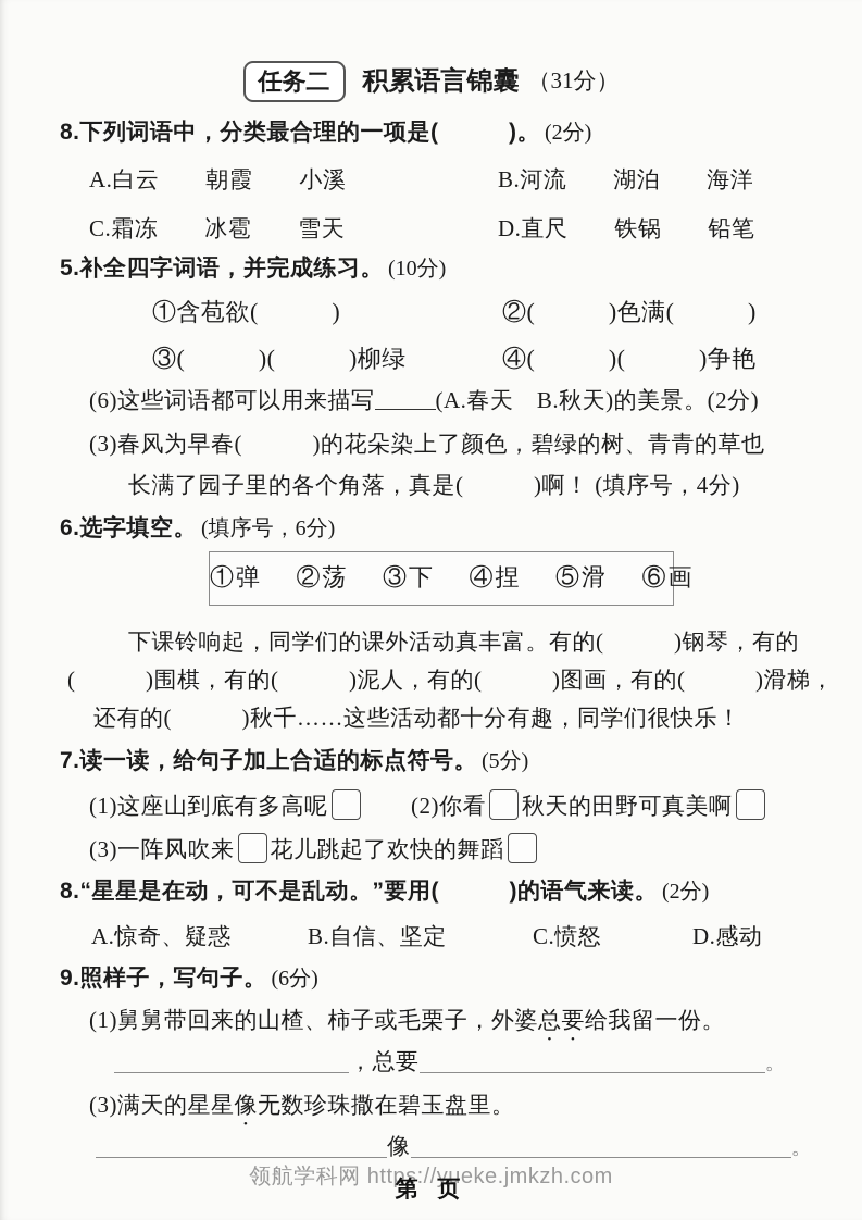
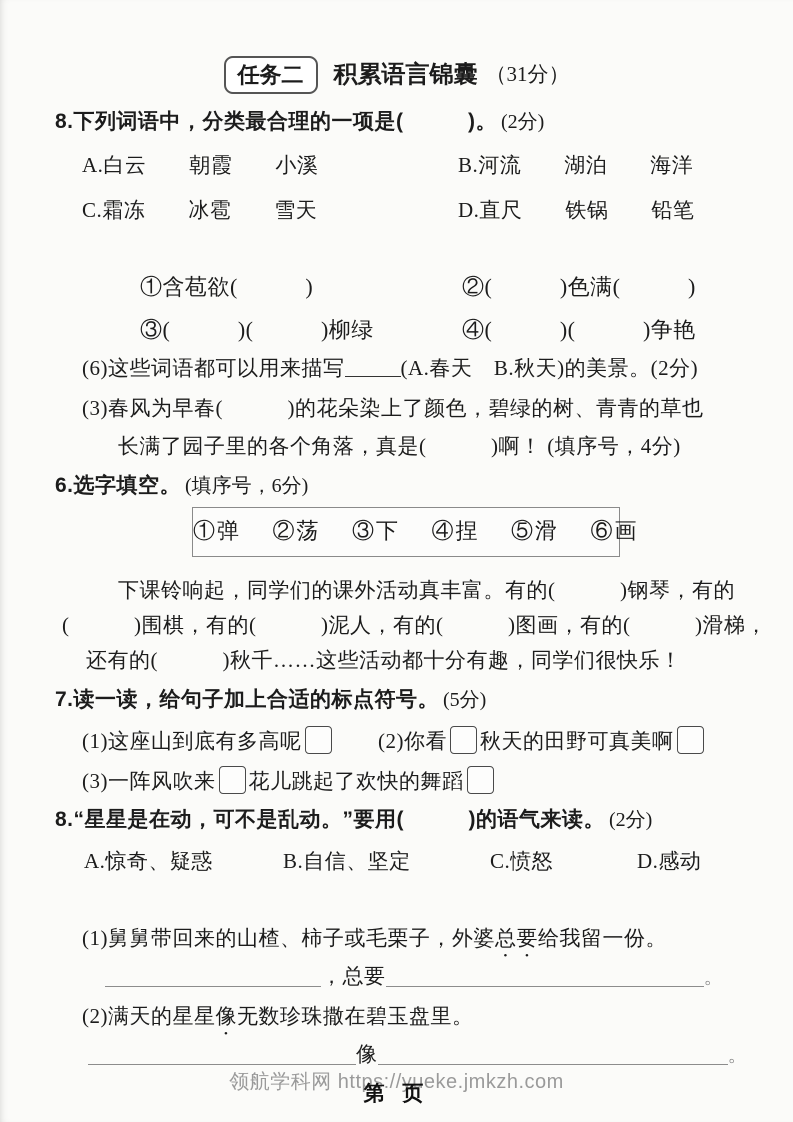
  任务二 积累语言锦囊 （31分）
  8.下列词语中，分类最合理的一项是( )。 (2分)
  A.白云 朝霞 小溪
  B.河流 湖泊 海洋
  C.霜冻 冰雹 雪天
  D.直尺 铁锅 铅笔
- 5.补全四字词语，并完成练习。 (10分)
  ①含苞欲( )
  ②( )色满( )
  ③( )( )柳绿
  ④( )( )争艳
  (6)这些词语都可以用来描写 (A.春天 B.秋天)的美景。(2分)
  (3)春风为早春( )的花朵染上了颜色，碧绿的树、青青的草也
  长满了园子里的各个角落，真是( )啊！ (填序号，4分)
  6.选字填空。 (填序号，6分)
  ①弹 ②荡 ③下 ④捏 ⑤滑 ⑥画
  下课铃响起，同学们的课外活动真丰富。有的( )钢琴，有的
  ( )围棋，有的( )泥人，有的( )图画，有的( )滑梯，
  还有的( )秋千……这些活动都十分有趣，同学们很快乐！
  7.读一读，给句子加上合适的标点符号。 (5分)
  (1)这座山到底有多高呢
  (2)你看 秋天的田野可真美啊
  (3)一阵风吹来 花儿跳起了欢快的舞蹈
  8.“星星是在动，可不是乱动。”要用( )的语气来读。 (2分)
  A.惊奇、疑惑
  B.自信、坚定
  C.愤怒
  D.感动
- 9.照样子，写句子。 (6分)
  (1)舅舅带回来的山楂、柿子或毛栗子，外婆总要给我留一份。
  ，总要 。
- (3)满天的星星像无数珍珠撒在碧玉盘里。
+ (2)满天的星星像无数珍珠撒在碧玉盘里。
  像 。
  领航学科网 https://yueke.jmkzh.com
  第 页
